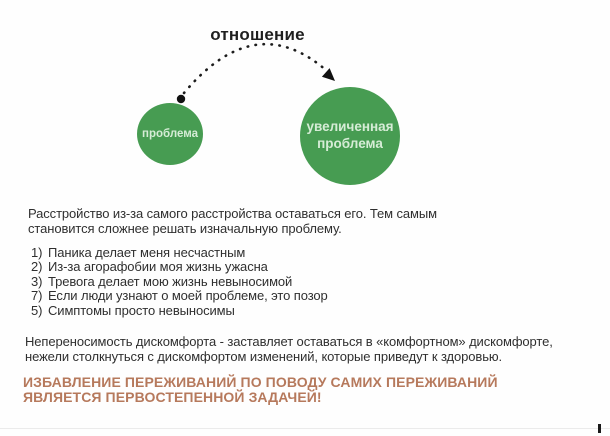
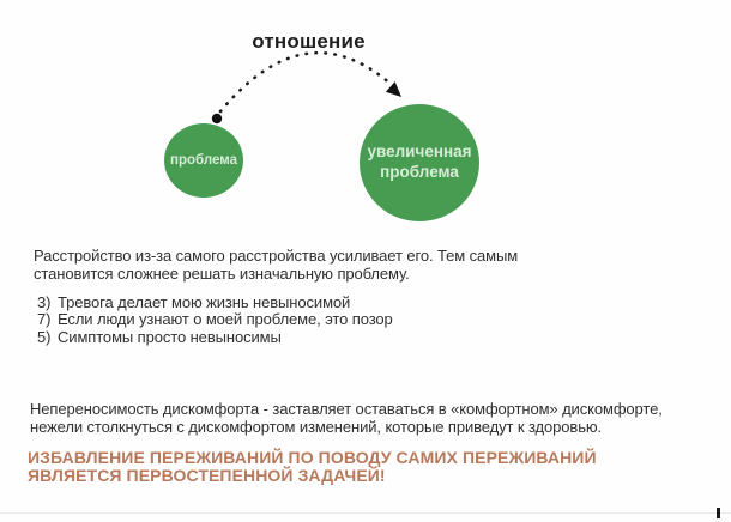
  отношение
  проблема
  увеличенная
  проблема
- Расстройство из-за самого расстройства оставаться его. Тем самым
+ Расстройство из-за самого расстройства усиливает его. Тем самым
  становится сложнее решать изначальную проблему.
- 1)
- Паника делает меня несчастным
- 2)
- Из-за агорафобии моя жизнь ужасна
  3)
  Тревога делает мою жизнь невыносимой
  7)
  Если люди узнают о моей проблеме, это позор
  5)
  Симптомы просто невыносимы
  Непереносимость дискомфорта - заставляет оставаться в «комфортном» дискомфорте,
  нежели столкнуться с дискомфортом изменений, которые приведут к здоровью.
  ИЗБАВЛЕНИЕ ПЕРЕЖИВАНИЙ ПО ПОВОДУ САМИХ ПЕРЕЖИВАНИЙ
  ЯВЛЯЕТСЯ ПЕРВОСТЕПЕННОЙ ЗАДАЧЕЙ!
